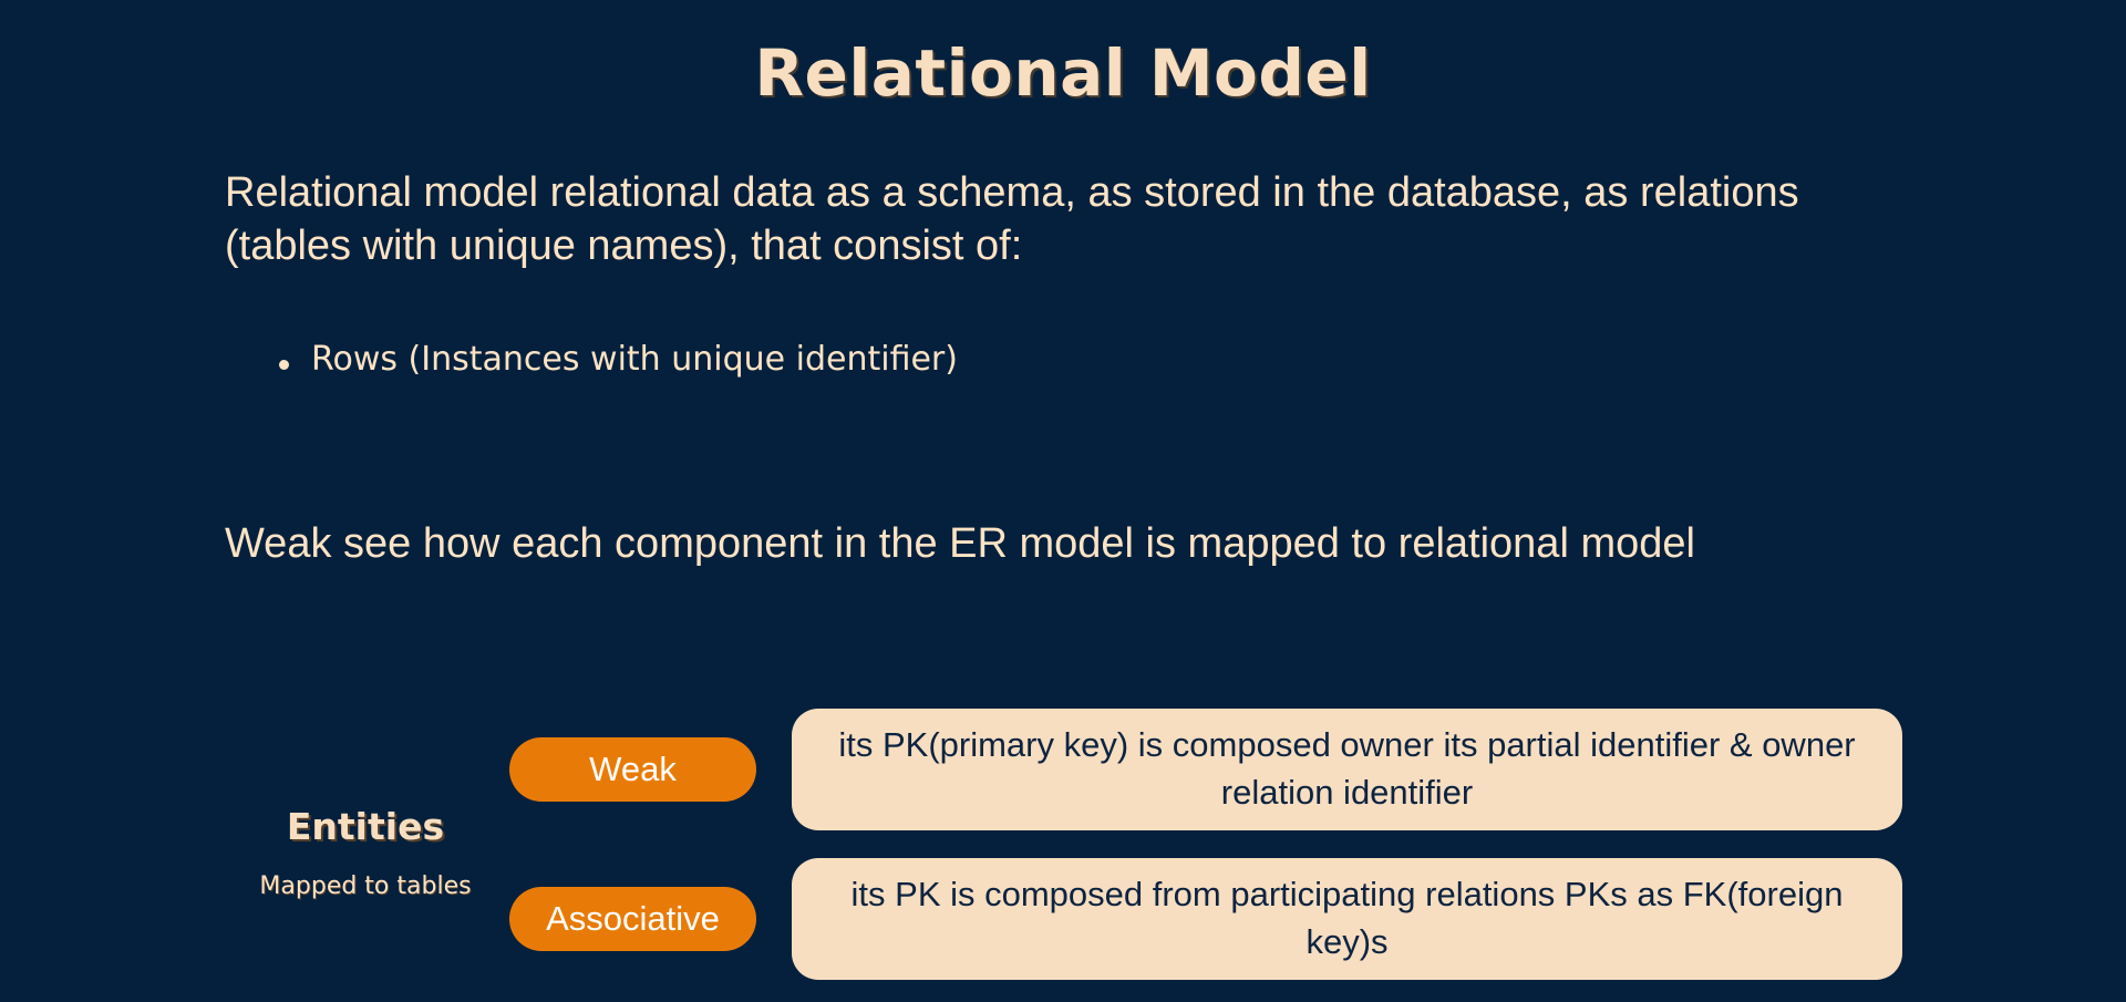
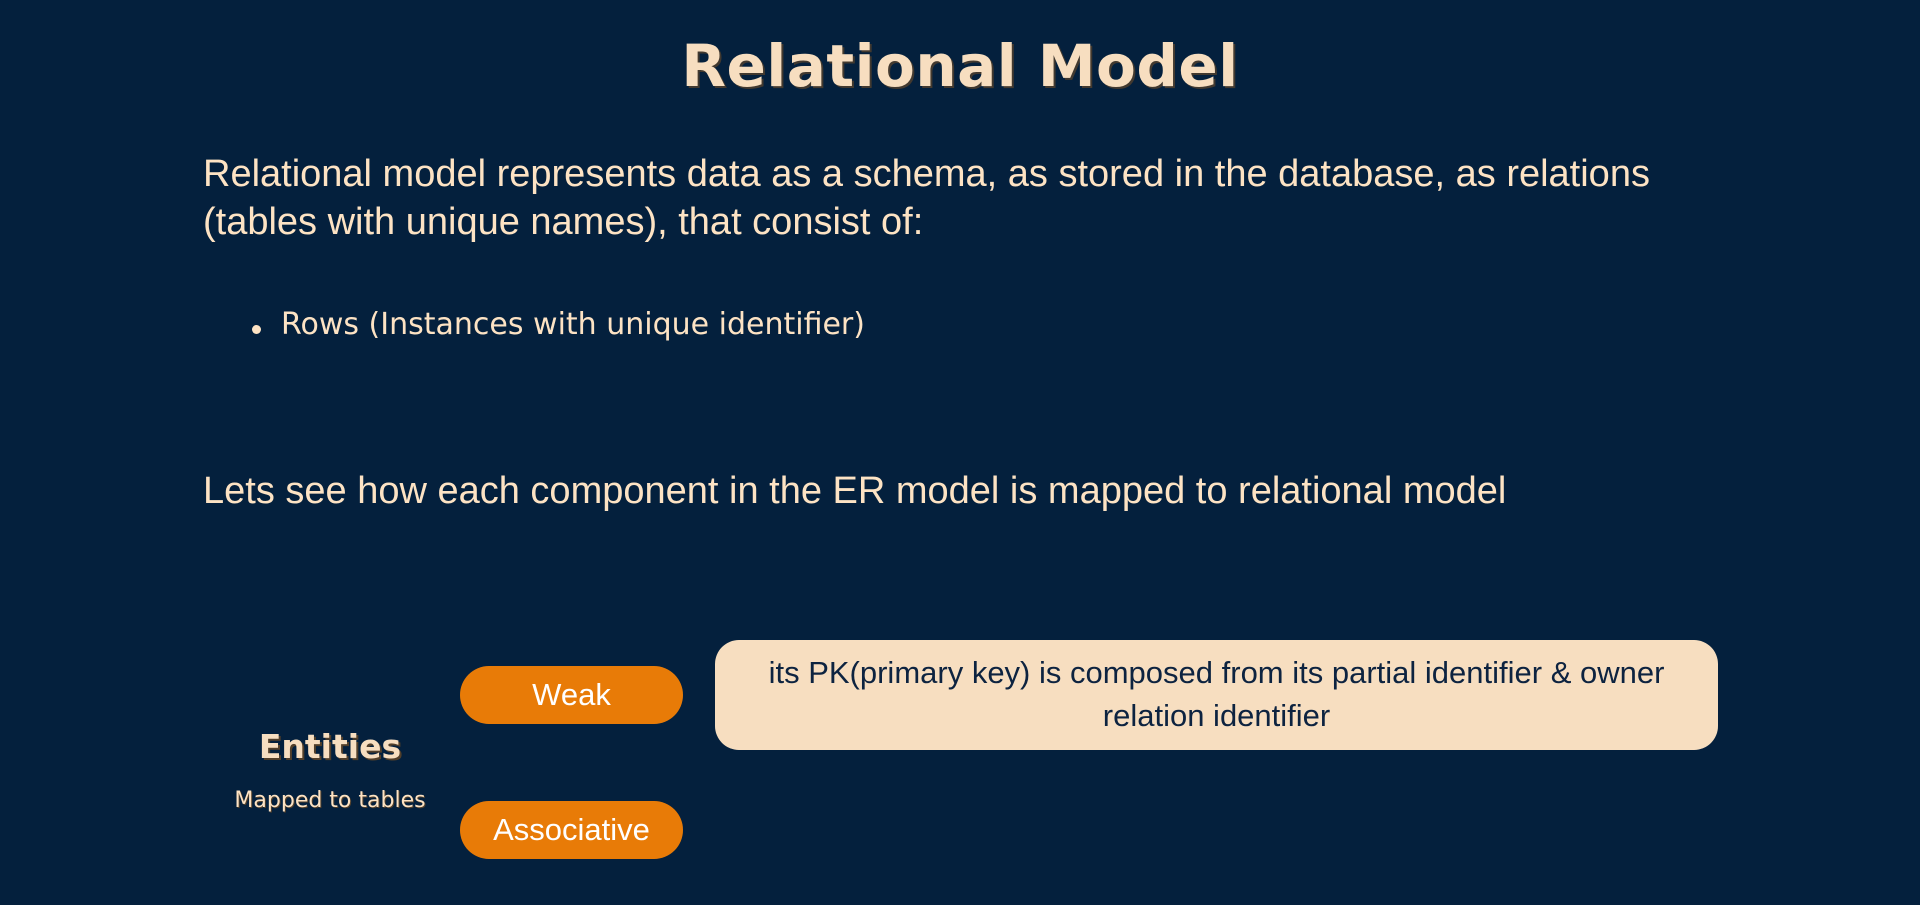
  Relational Model
- Relational model relational data as a schema, as stored in the database, as relations (tables with unique names), that consist of:
+ Relational model represents data as a schema, as stored in the database, as relations (tables with unique names), that consist of:
  Rows (Instances with unique identifier)
- Weak see how each component in the ER model is mapped to relational model
+ Lets see how each component in the ER model is mapped to relational model
  Entities
  Mapped to tables
  Weak
- its PK(primary key) is composed owner its partial identifier & owner relation identifier
+ its PK(primary key) is composed from its partial identifier & owner relation identifier
  Associative
- its PK is composed from participating relations PKs as FK(foreign key)s
